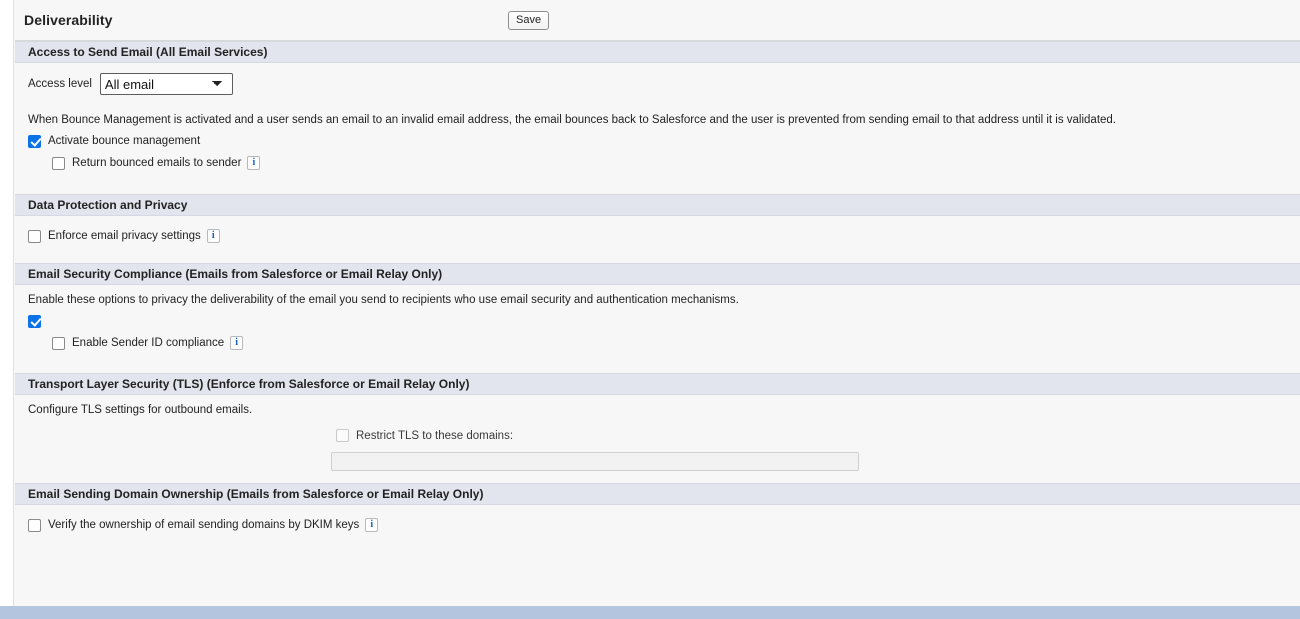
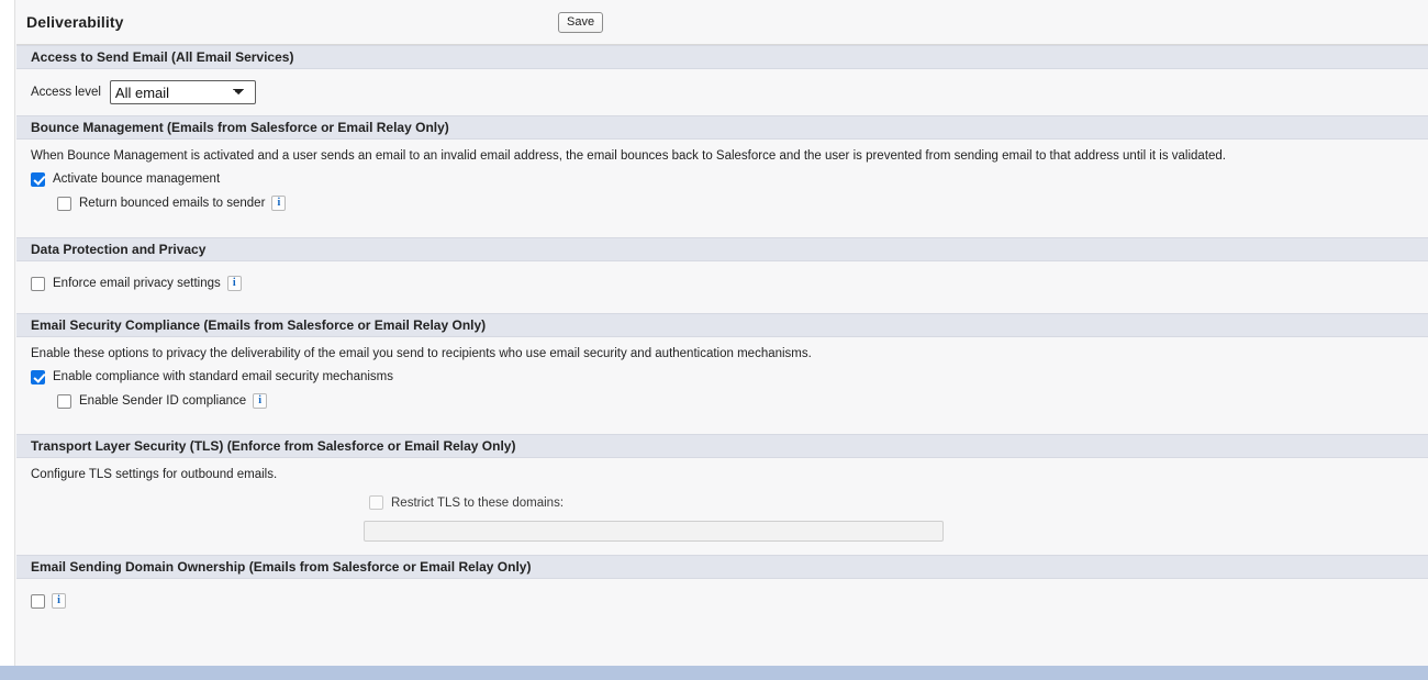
  Deliverability
  Save
  Access to Send Email (All Email Services)
  Access level
  All email
+ Bounce Management (Emails from Salesforce or Email Relay Only)
  When Bounce Management is activated and a user sends an email to an invalid email address, the email bounces back to Salesforce and the user is prevented from sending email to that address until it is validated.
  Activate bounce management
  Return bounced emails to sender
  i
  Data Protection and Privacy
  Enforce email privacy settings
  i
  Email Security Compliance (Emails from Salesforce or Email Relay Only)
  Enable these options to privacy the deliverability of the email you send to recipients who use email security and authentication mechanisms.
+ Enable compliance with standard email security mechanisms
  Enable Sender ID compliance
  i
  Transport Layer Security (TLS) (Enforce from Salesforce or Email Relay Only)
  Configure TLS settings for outbound emails.
  Restrict TLS to these domains:
  Email Sending Domain Ownership (Emails from Salesforce or Email Relay Only)
- Verify the ownership of email sending domains by DKIM keys
  i
